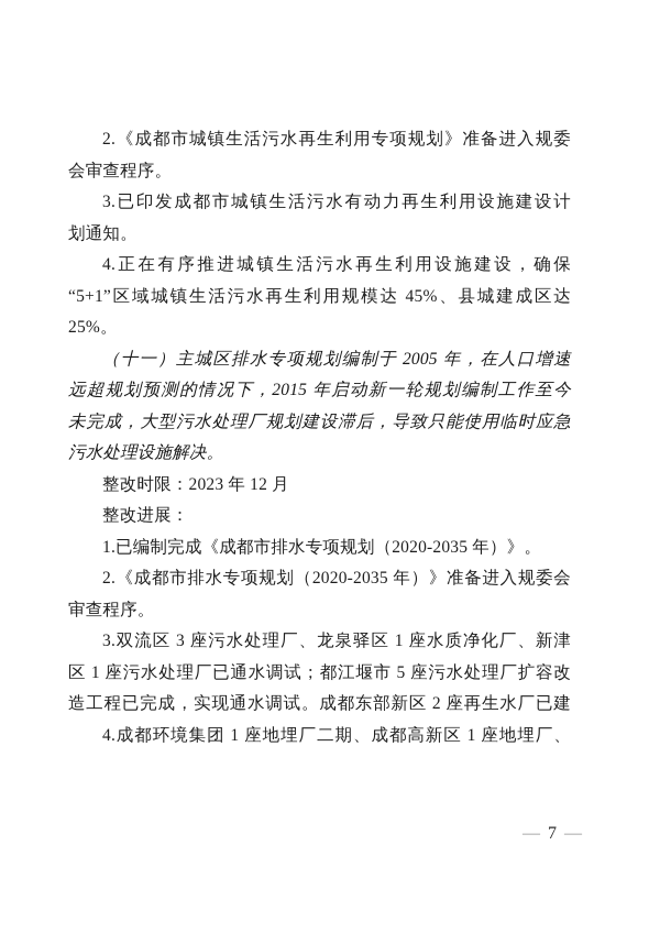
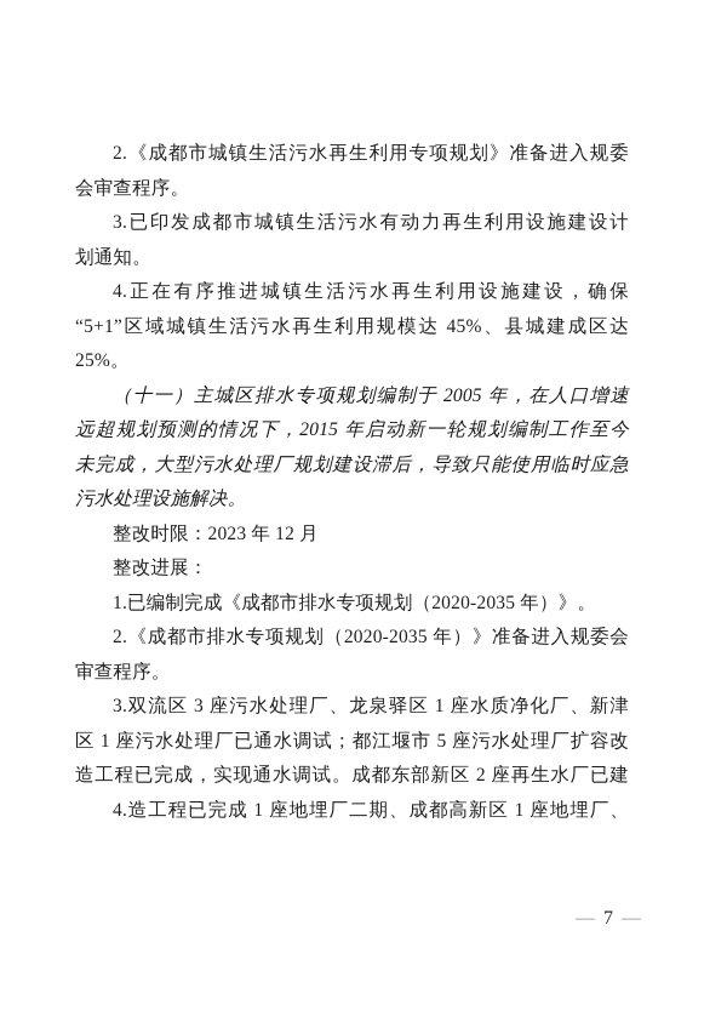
  2.《成都市城镇生活污水再生利用专项规划》准备进入规委
  会审查程序。
  3.已印发成都市城镇生活污水有动力再生利用设施建设计
  划通知。
  4.正在有序推进城镇生活污水再生利用设施建设，确保
  “5+1”区域城镇生活污水再生利用规模达 45%、县城建成区达
  25%。
  （十一）主城区排水专项规划编制于 2005 年，在人口增速
  远超规划预测的情况下，2015 年启动新一轮规划编制工作至今
  未完成，大型污水处理厂规划建设滞后，导致只能使用临时应急
  污水处理设施解决。
  整改时限：2023 年 12 月
  整改进展：
  1.已编制完成《成都市排水专项规划（2020-2035 年）》。
  2.《成都市排水专项规划（2020-2035 年）》准备进入规委会
  审查程序。
  3.双流区 3 座污水处理厂、龙泉驿区 1 座水质净化厂、新津
  区 1 座污水处理厂已通水调试；都江堰市 5 座污水处理厂扩容改
  造工程已完成，实现通水调试。成都东部新区 2 座再生水厂已建
- 4.成都环境集团 1 座地埋厂二期、成都高新区 1 座地埋厂、
+ 4.造工程已完成 1 座地埋厂二期、成都高新区 1 座地埋厂、
  — 7 —
